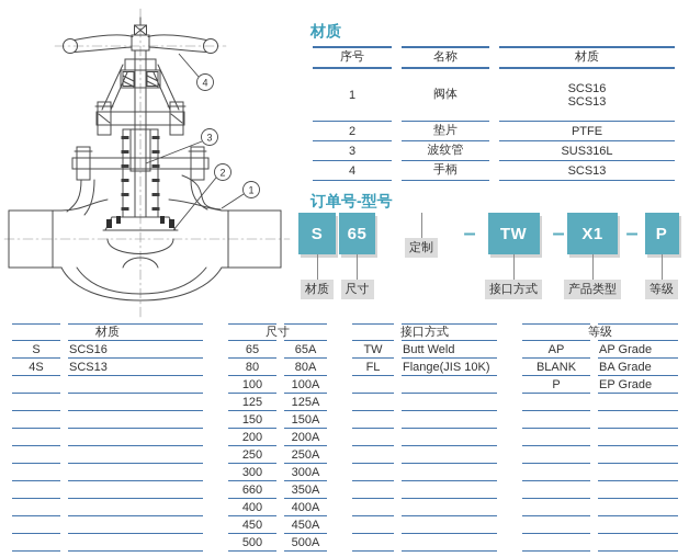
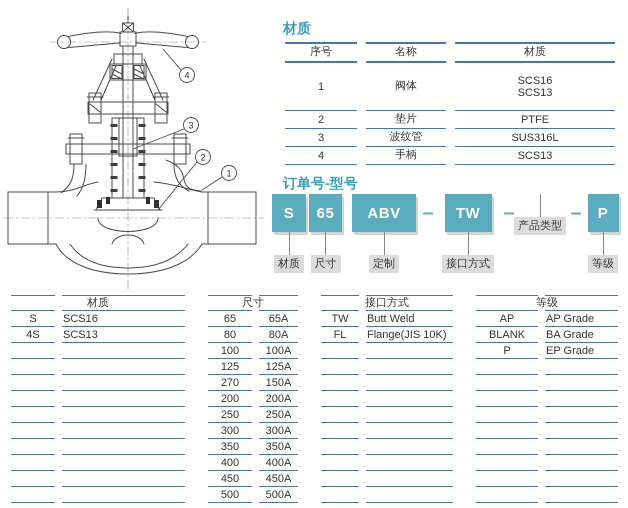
  4
  3
  2
  1
  材质
  序号	名称	材质
  1	阀体	SCS16 SCS13
  2	垫片	PTFE
  3	波纹管	SUS316L
  4	手柄	SCS13
  订单号-型号
  S
  材质
  65
  尺寸
+ ABV
  定制
  –
  TW
  接口方式
  –
- X1
  产品类型
  –
  P
  等级
  材质
  S	SCS16
  4S	SCS13
  尺寸
  65	65A
  80	80A
  100	100A
  125	125A
- 150	150A
+ 270	150A
  200	200A
  250	250A
  300	300A
- 660	350A
+ 350	350A
  400	400A
  450	450A
  500	500A
  接口方式
  TW	Butt Weld
  FL	Flange(JIS 10K)
  等级
  AP	AP Grade
  BLANK	BA Grade
  P	EP Grade
